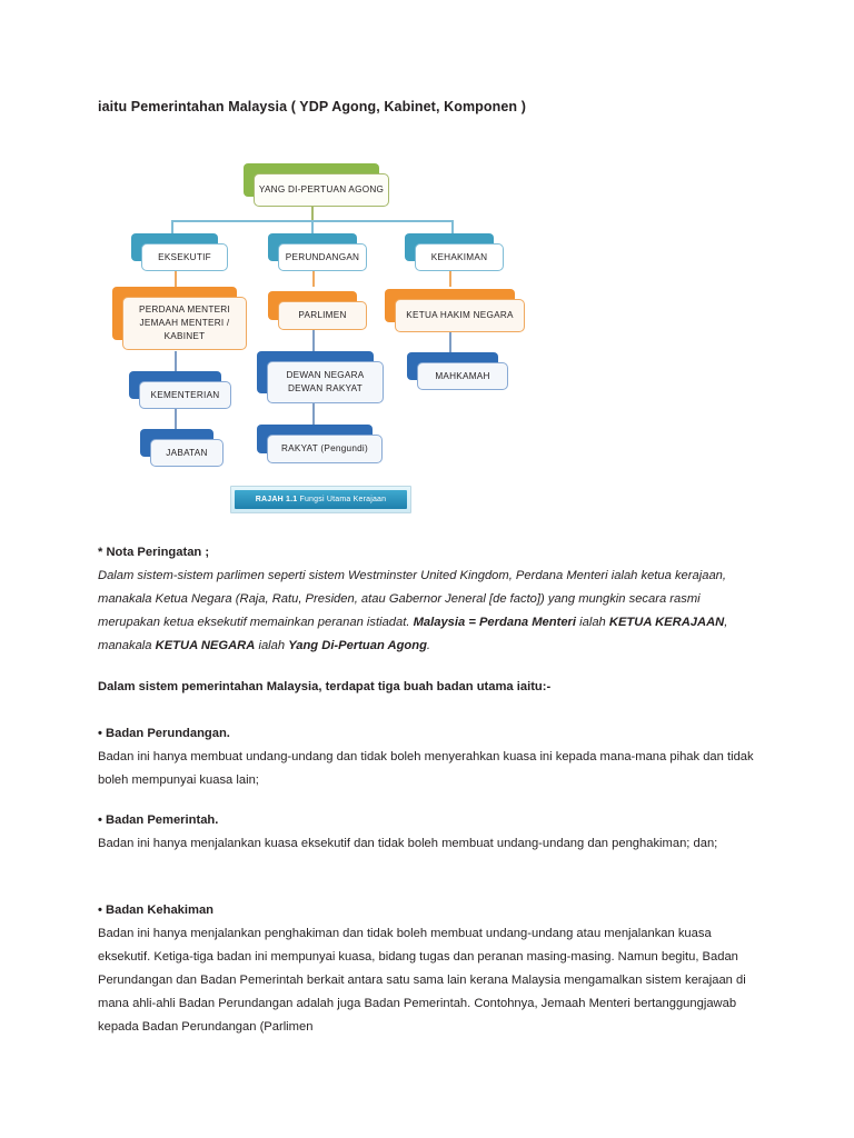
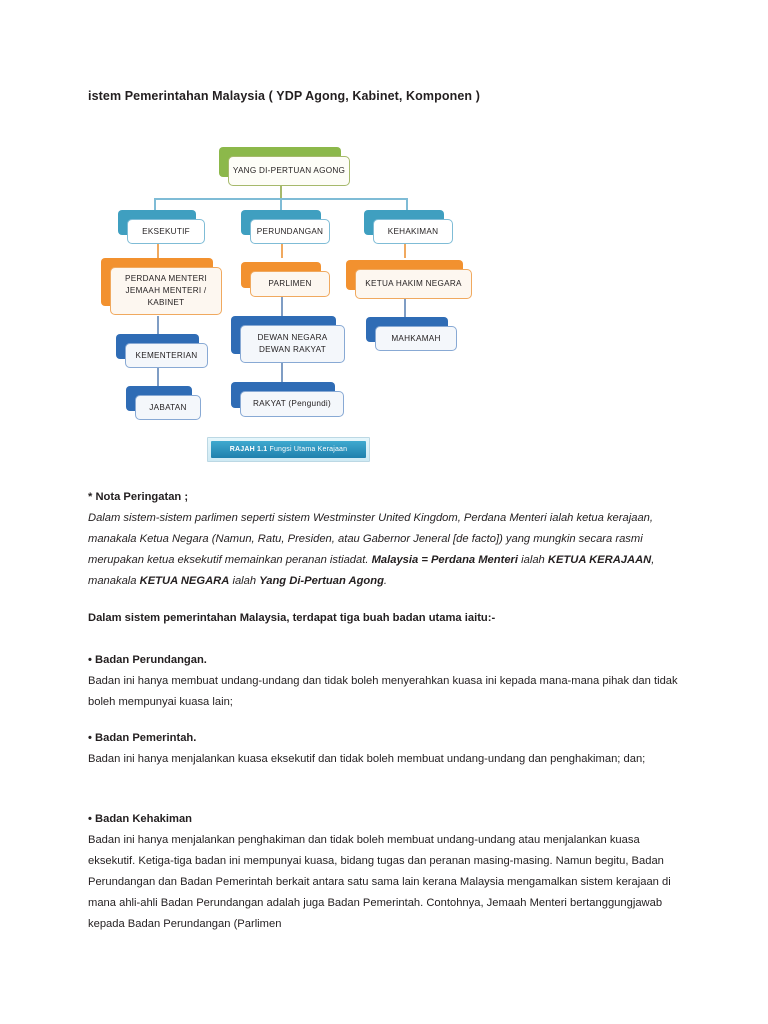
- iaitu Pemerintahan Malaysia ( YDP Agong, Kabinet, Komponen )
+ istem Pemerintahan Malaysia ( YDP Agong, Kabinet, Komponen )
  YANG DI-PERTUAN AGONG
  EKSEKUTIF
  PERUNDANGAN
  KEHAKIMAN
  PERDANA MENTERI
  JEMAAH MENTERI /
  KABINET
  PARLIMEN
  KETUA HAKIM NEGARA
  KEMENTERIAN
  DEWAN NEGARA
  DEWAN RAKYAT
  MAHKAMAH
  JABATAN
  RAKYAT (Pengundi)
  * Nota Peringatan ;
- Dalam sistem-sistem parlimen seperti sistem Westminster United Kingdom, Perdana Menteri ialah ketua kerajaan, manakala Ketua Negara (Raja, Ratu, Presiden, atau Gabernor Jeneral [de facto]) yang mungkin secara rasmi merupakan ketua eksekutif memainkan peranan istiadat. Malaysia = Perdana Menteri ialah KETUA KERAJAAN, manakala KETUA NEGARA ialah Yang Di-Pertuan Agong.
+ Dalam sistem-sistem parlimen seperti sistem Westminster United Kingdom, Perdana Menteri ialah ketua kerajaan, manakala Ketua Negara (Namun, Ratu, Presiden, atau Gabernor Jeneral [de facto]) yang mungkin secara rasmi merupakan ketua eksekutif memainkan peranan istiadat. Malaysia = Perdana Menteri ialah KETUA KERAJAAN, manakala KETUA NEGARA ialah Yang Di-Pertuan Agong.
  Dalam sistem pemerintahan Malaysia, terdapat tiga buah badan utama iaitu:-
  • Badan Perundangan.
  Badan ini hanya membuat undang-undang dan tidak boleh menyerahkan kuasa ini kepada mana-mana pihak dan tidak boleh mempunyai kuasa lain;
  • Badan Pemerintah.
  Badan ini hanya menjalankan kuasa eksekutif dan tidak boleh membuat undang-undang dan penghakiman; dan;
  • Badan Kehakiman
  Badan ini hanya menjalankan penghakiman dan tidak boleh membuat undang-undang atau menjalankan kuasa eksekutif. Ketiga-tiga badan ini mempunyai kuasa, bidang tugas dan peranan masing-masing. Namun begitu, Badan Perundangan dan Badan Pemerintah berkait antara satu sama lain kerana Malaysia mengamalkan sistem kerajaan di mana ahli-ahli Badan Perundangan adalah juga Badan Pemerintah. Contohnya, Jemaah Menteri bertanggungjawab kepada Badan Perundangan (Parlimen
